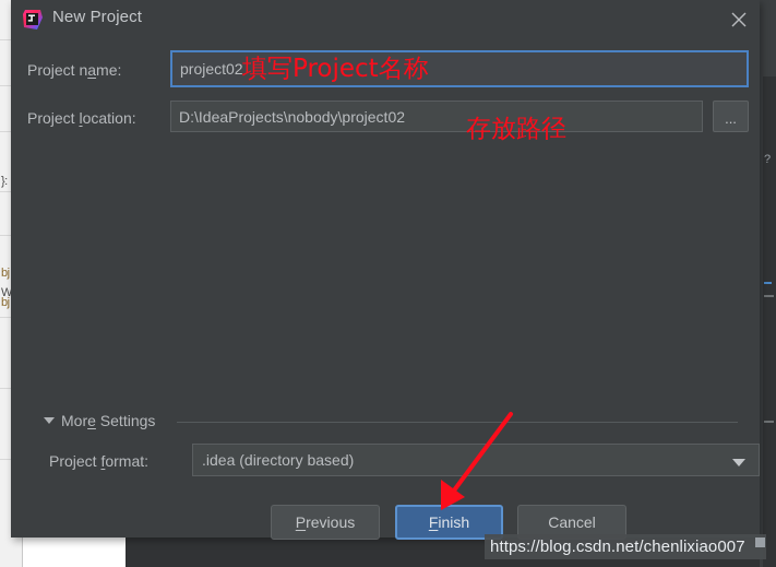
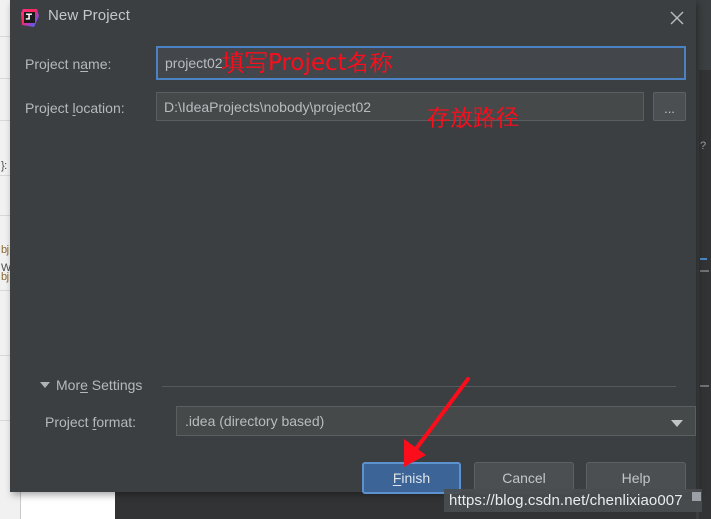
  }:
  W
  bj
  bj
  ?
  New Project
  Project name:
  project02
  Project location:
  D:\IdeaProjects\nobody\project02
  ...
  More Settings
  Project format:
  .idea (directory based)
- Previous
  Finish
  Cancel
+ Help
  填写Project名称
  存放路径
  https://blog.csdn.net/chenlixiao007
